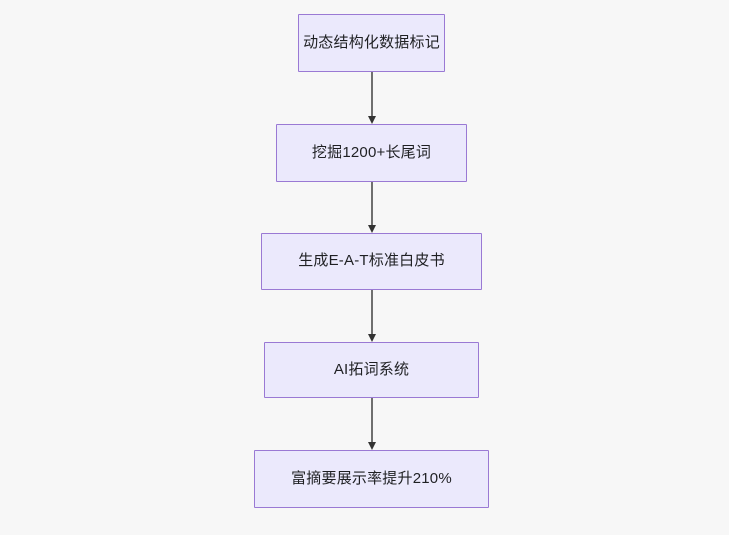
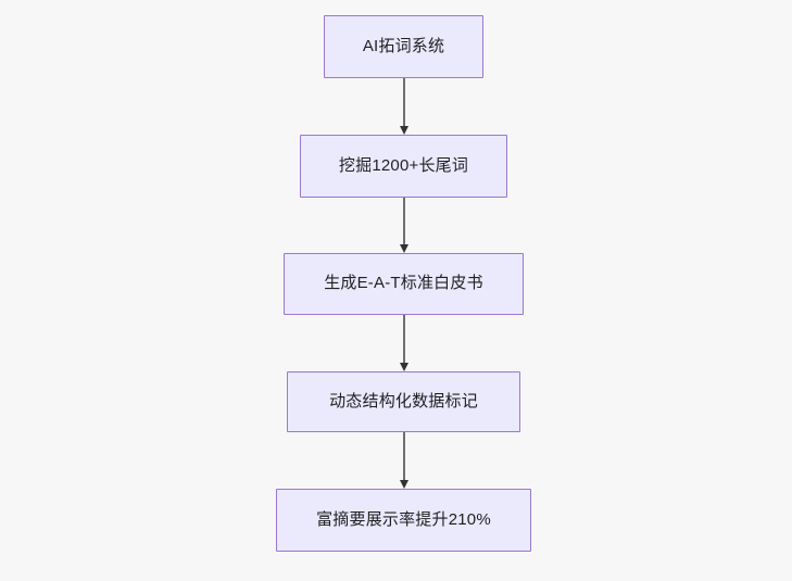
- 动态结构化数据标记
+ AI拓词系统
  挖掘1200+长尾词
  生成E-A-T标准白皮书
- AI拓词系统
+ 动态结构化数据标记
  富摘要展示率提升210%
